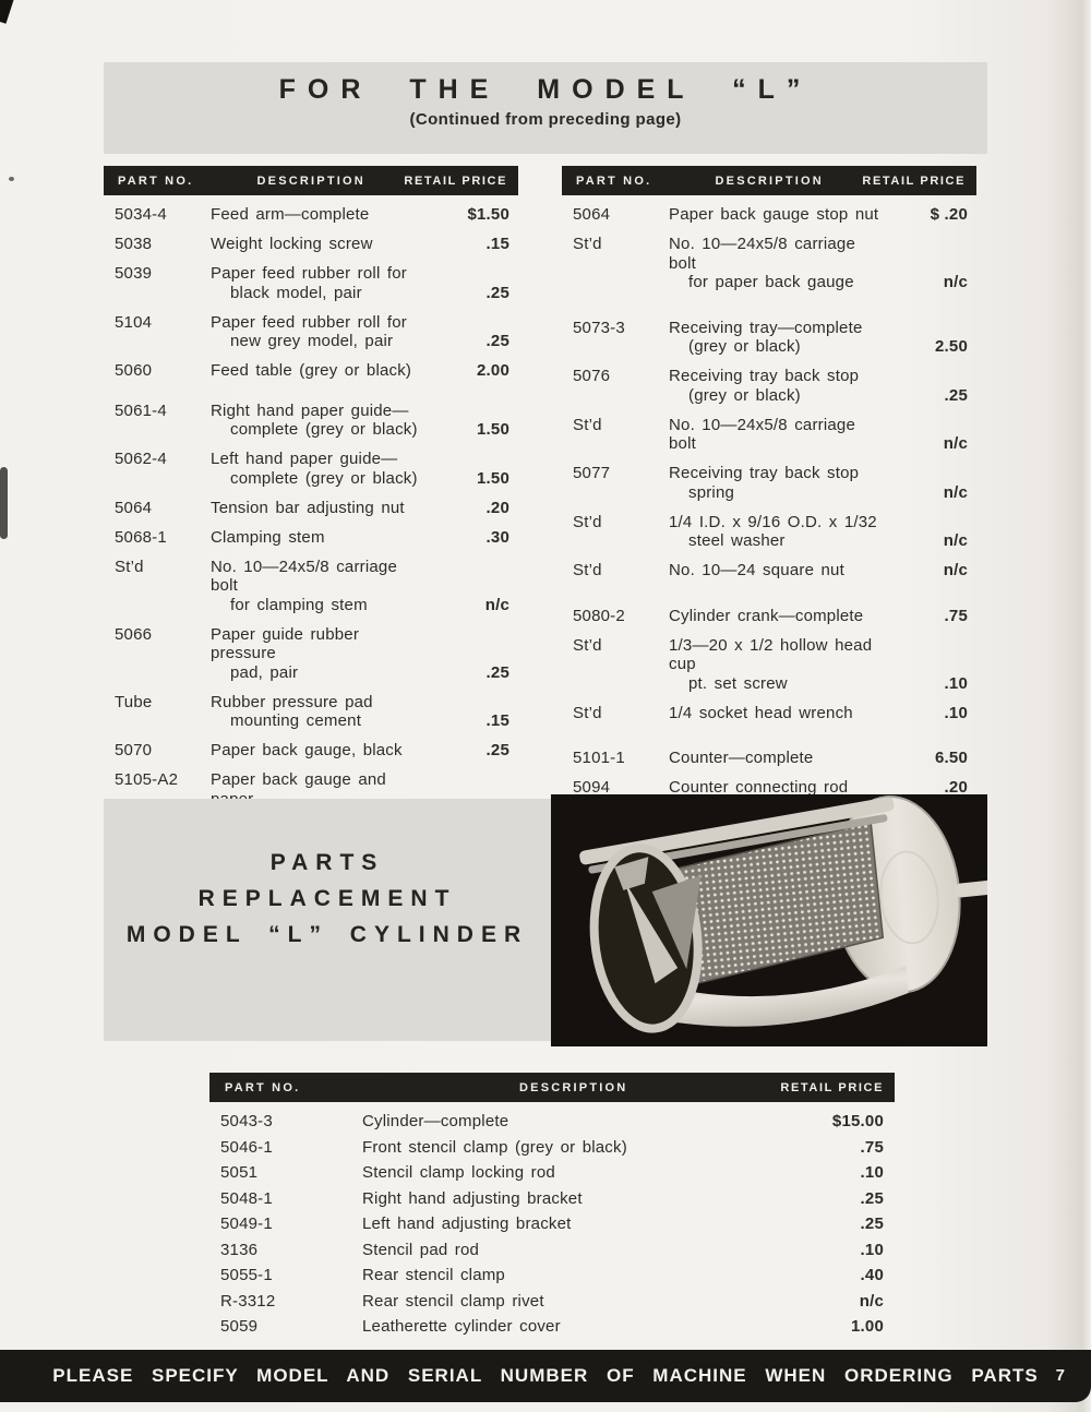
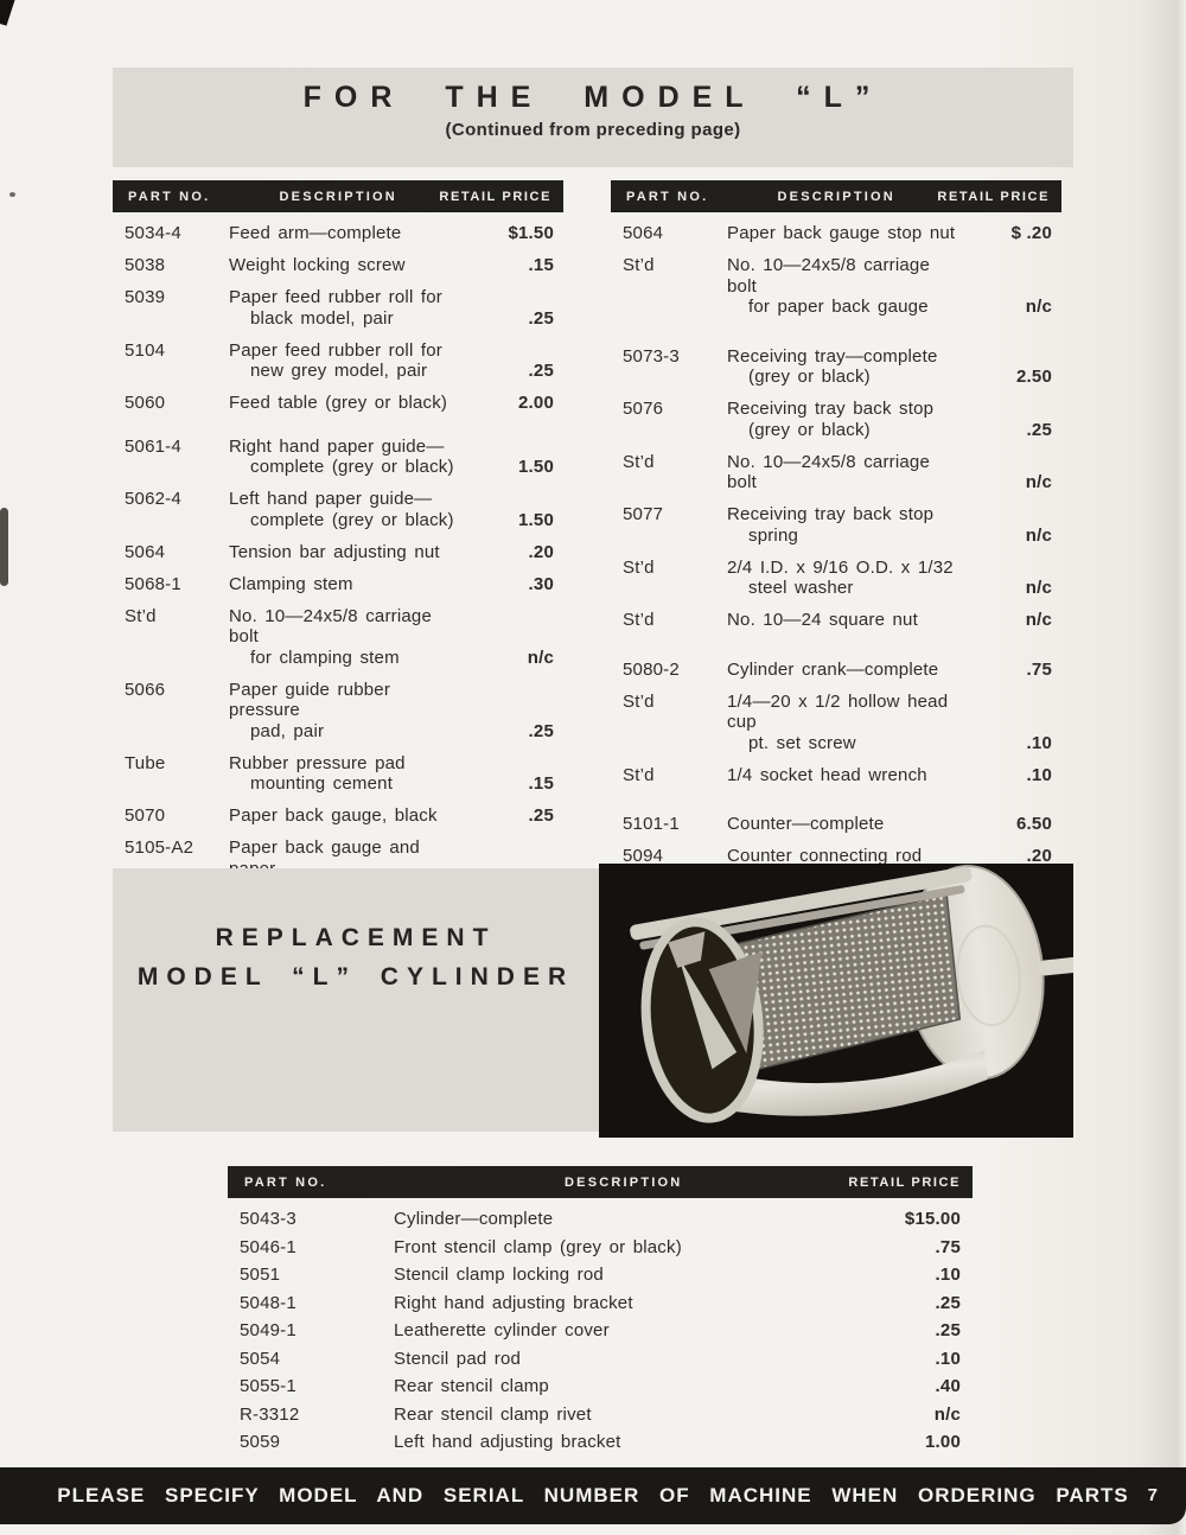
  FOR THE MODEL “L”
  (Continued from preceding page)
  PART NO.
  DESCRIPTION
  RETAIL PRICE
  5034-4
  Feed arm—complete
  $1.50
  5038
  Weight locking screw
  .15
  5039
  Paper feed rubber roll for
  black model, pair
  .25
  5104
  Paper feed rubber roll for
  new grey model, pair
  .25
  5060
  Feed table (grey or black)
  2.00
  5061-4
  Right hand paper guide—
  complete (grey or black)
  1.50
  5062-4
  Left hand paper guide—
  complete (grey or black)
  1.50
  5064
  Tension bar adjusting nut
  .20
  5068-1
  Clamping stem
  .30
  St’d
  No. 10—24x5/8 carriage bolt
  for clamping stem
  n/c
  5066
  Paper guide rubber pressure
  pad, pair
  .25
  Tube
  Rubber pressure pad
  mounting cement
  .15
  5070
  Paper back gauge, black
  .25
  5105-A2
  Paper back gauge and
  PART NO.
  DESCRIPTION
  RETAIL PRICE
  5064
  Paper back gauge stop nut
  $ .20
  St’d
  No. 10—24x5/8 carriage bolt
  for paper back gauge
  n/c
  5073-3
  Receiving tray—complete
  (grey or black)
  2.50
  5076
  Receiving tray back stop
  (grey or black)
  .25
  St’d
  No. 10—24x5/8 carriage bolt
  n/c
  5077
  Receiving tray back stop
  spring
  n/c
  St’d
- 1/4 I.D. x 9/16 O.D. x 1/32
+ 2/4 I.D. x 9/16 O.D. x 1/32
  steel washer
  n/c
  St’d
  No. 10—24 square nut
  n/c
  5080-2
  Cylinder crank—complete
  .75
  St’d
- 1/3—20 x 1/2 hollow head cup
+ 1/4—20 x 1/2 hollow head cup
  pt. set screw
  .10
  St’d
  1/4 socket head wrench
  .10
  5101-1
  Counter—complete
  6.50
  5094
  Counter connecting rod
  .20
- PARTS
  REPLACEMENT
  MODEL “L” CYLINDER
  PART NO.
  DESCRIPTION
  RETAIL PRICE
  5043-3
  Cylinder—complete
  $15.00
  5046-1
  Front stencil clamp (grey or black)
  .75
  5051
  Stencil clamp locking rod
  .10
  5048-1
  Right hand adjusting bracket
  .25
  5049-1
- Left hand adjusting bracket
+ Leatherette cylinder cover
  .25
- 3136
+ 5054
  Stencil pad rod
  .10
  5055-1
  Rear stencil clamp
  .40
  R-3312
  Rear stencil clamp rivet
  n/c
  5059
- Leatherette cylinder cover
+ Left hand adjusting bracket
  1.00
  PLEASE SPECIFY MODEL AND SERIAL NUMBER OF MACHINE WHEN ORDERING PARTS
  7
